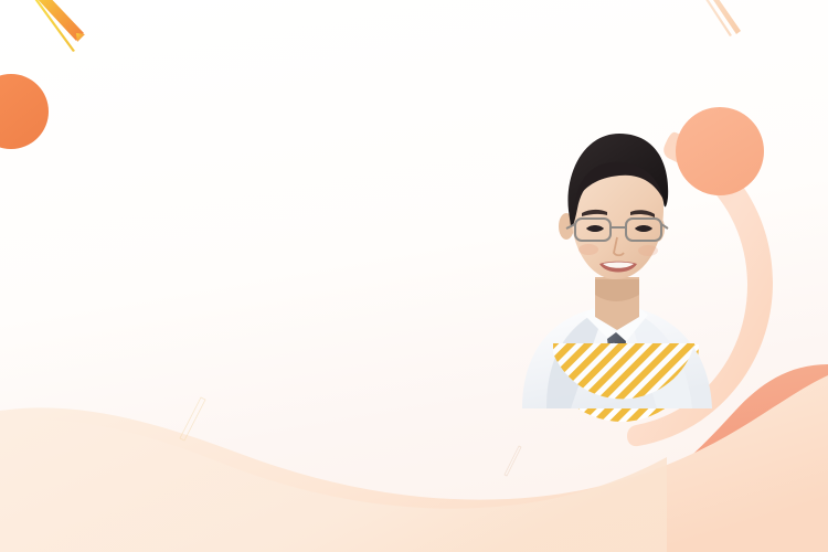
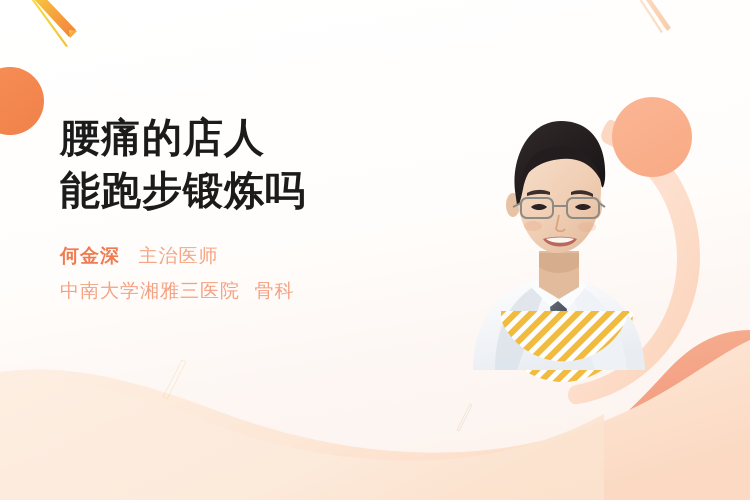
+ 腰痛的店人
+ 能跑步锻炼吗
+ 何金深 主治医师
+ 中南大学湘雅三医院 骨科
